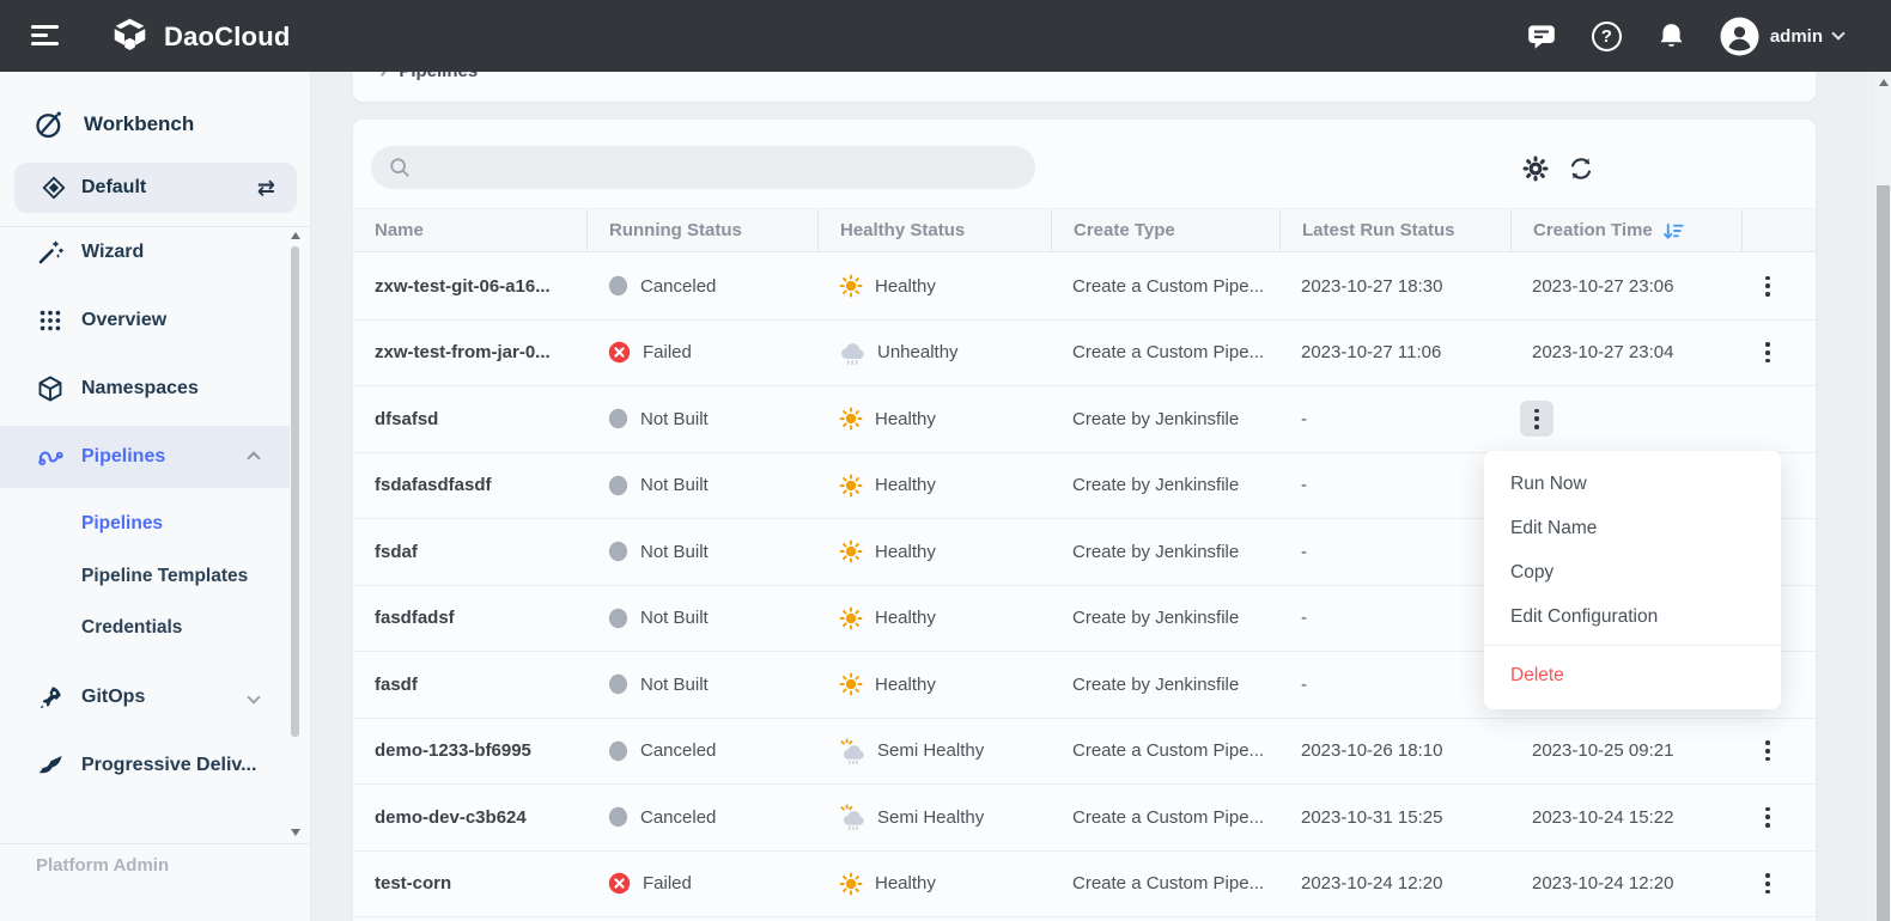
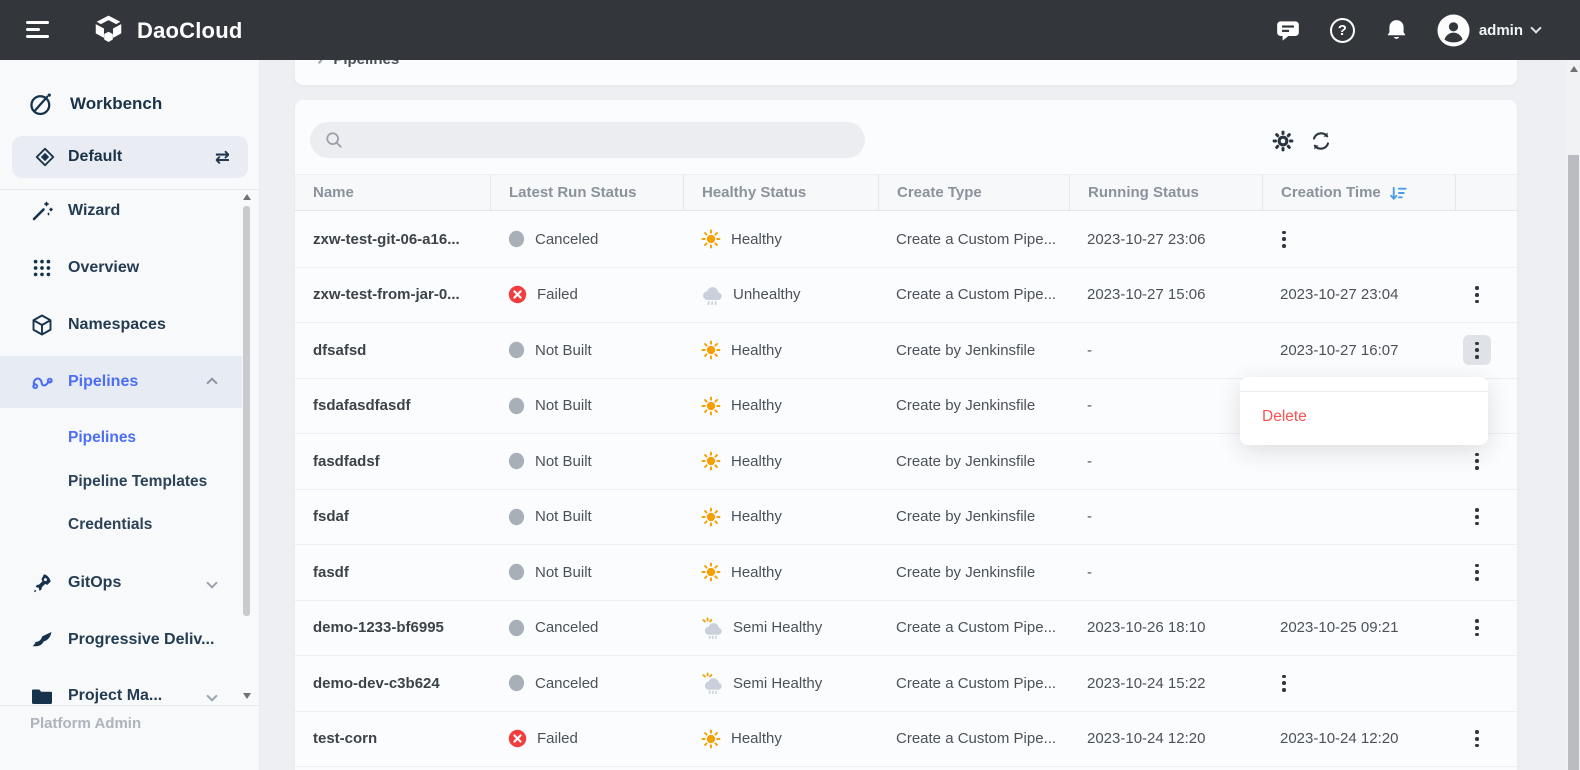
  DaoCloud
  ?
  admin
  Workbench
  Default
  ⇄
  Wizard
  Overview
  Namespaces
  Pipelines
  Pipelines
  Pipeline Templates
  Credentials
  GitOps
  Progressive Deliv...
+ Project Ma...
  Platform Admin
  Name
- Running Status
+ Latest Run Status
  Healthy Status
  Create Type
- Latest Run Status
+ Running Status
  Creation Time
  zxw-test-git-06-a16...
  Canceled
  Healthy
  Create a Custom Pipe...
- 2023-10-27 18:30
  2023-10-27 23:06
  zxw-test-from-jar-0...
  Failed
  Unhealthy
  Create a Custom Pipe...
- 2023-10-27 11:06
+ 2023-10-27 15:06
  2023-10-27 23:04
  dfsafsd
  Not Built
  Healthy
  Create by Jenkinsfile
  -
+ 2023-10-27 16:07
  fsdafasdfasdf
  Not Built
  Healthy
  Create by Jenkinsfile
  -
- fsdaf
+ fasdfadsf
  Not Built
  Healthy
  Create by Jenkinsfile
  -
- fasdfadsf
+ fsdaf
  Not Built
  Healthy
  Create by Jenkinsfile
  -
  fasdf
  Not Built
  Healthy
  Create by Jenkinsfile
  -
  demo-1233-bf6995
  Canceled
  Semi Healthy
  Create a Custom Pipe...
  2023-10-26 18:10
  2023-10-25 09:21
  demo-dev-c3b624
  Canceled
  Semi Healthy
  Create a Custom Pipe...
- 2023-10-31 15:25
  2023-10-24 15:22
  test-corn
  Failed
  Healthy
  Create a Custom Pipe...
  2023-10-24 12:20
  2023-10-24 12:20
- Run Now
- Edit Name
- Copy
- Edit Configuration
  Delete
